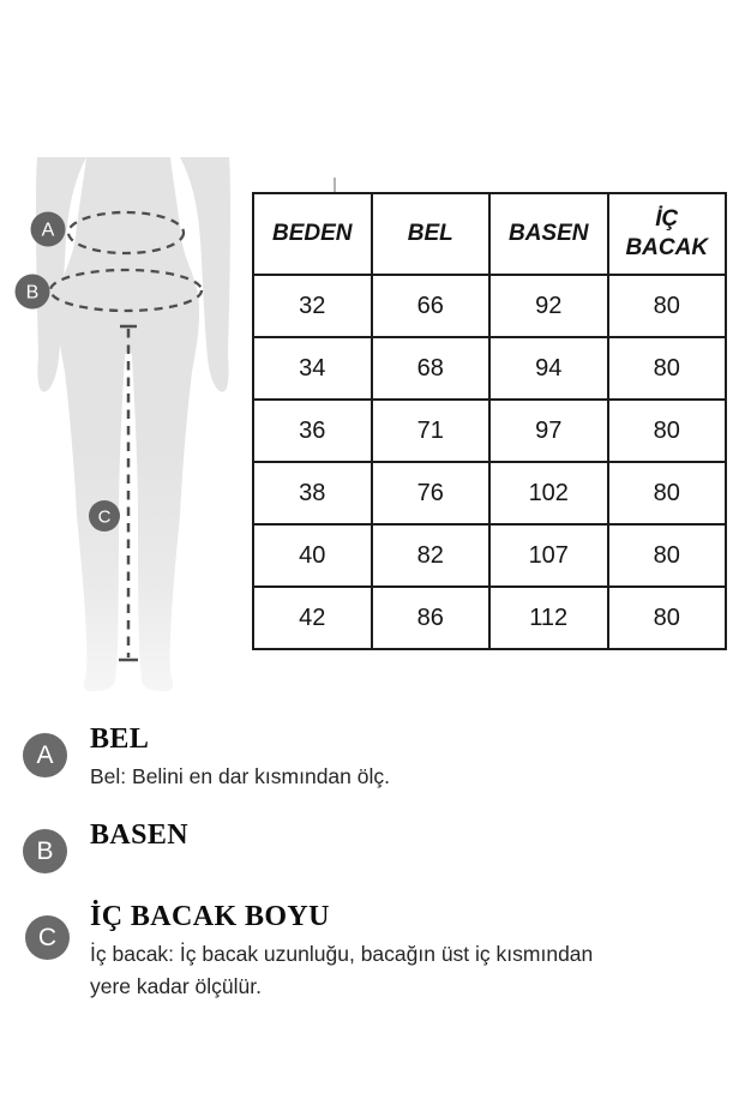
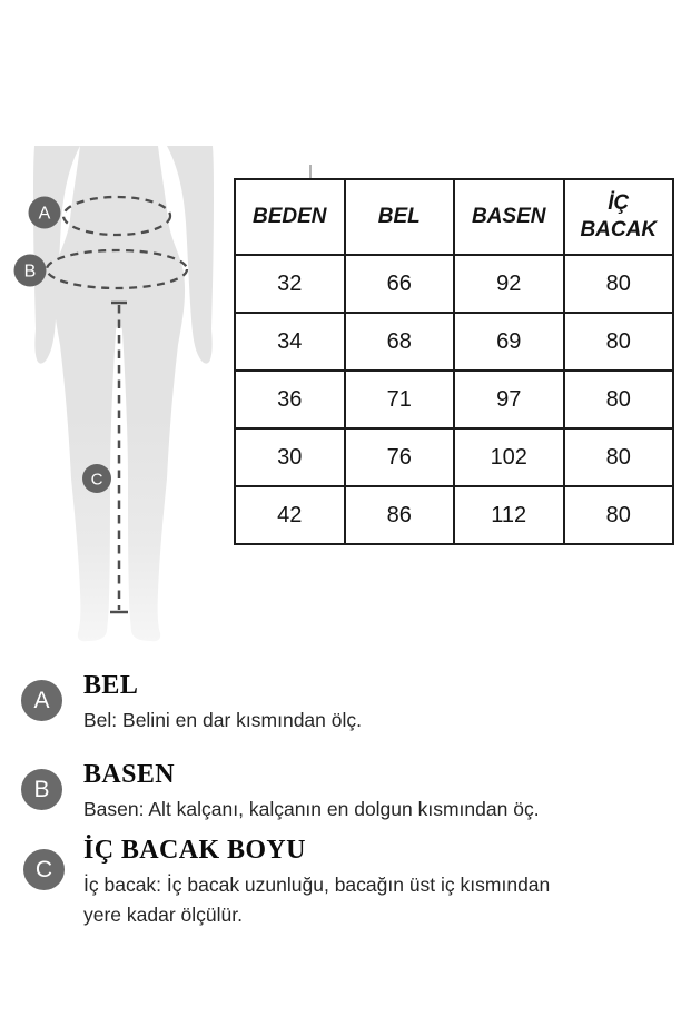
  A
  B
  C
  BEDEN	BEL	BASEN	İÇ BACAK
  32	66	92	80
- 34	68	94	80
+ 34	68	69	80
  36	71	97	80
- 38	76	102	80
+ 30	76	102	80
- 40	82	107	80
  42	86	112	80
  A
  BEL
  Bel: Belini en dar kısmından ölç.
  B
  BASEN
+ Basen: Alt kalçanı, kalçanın en dolgun kısmından öç.
  C
  İÇ BACAK BOYU
  İç bacak: İç bacak uzunluğu, bacağın üst iç kısmından yere kadar ölçülür.
